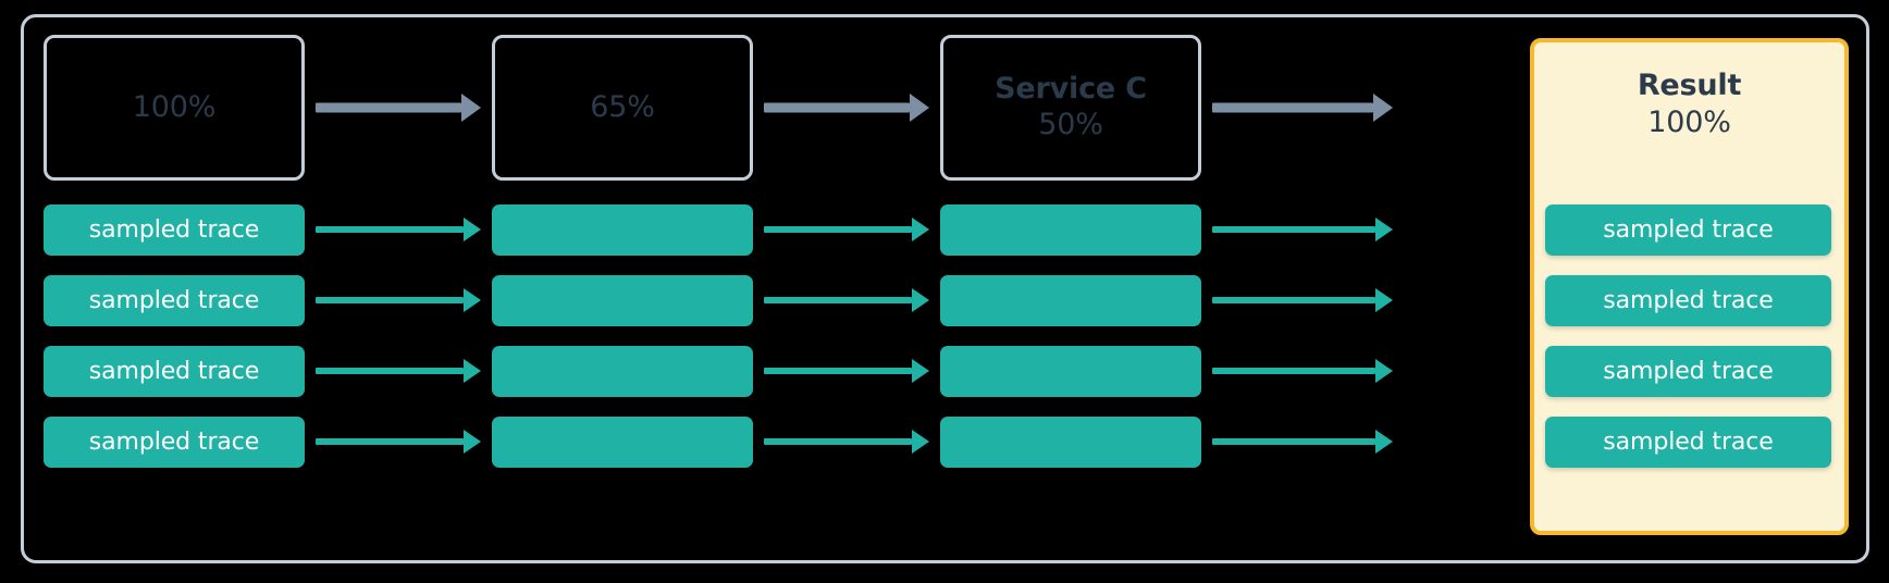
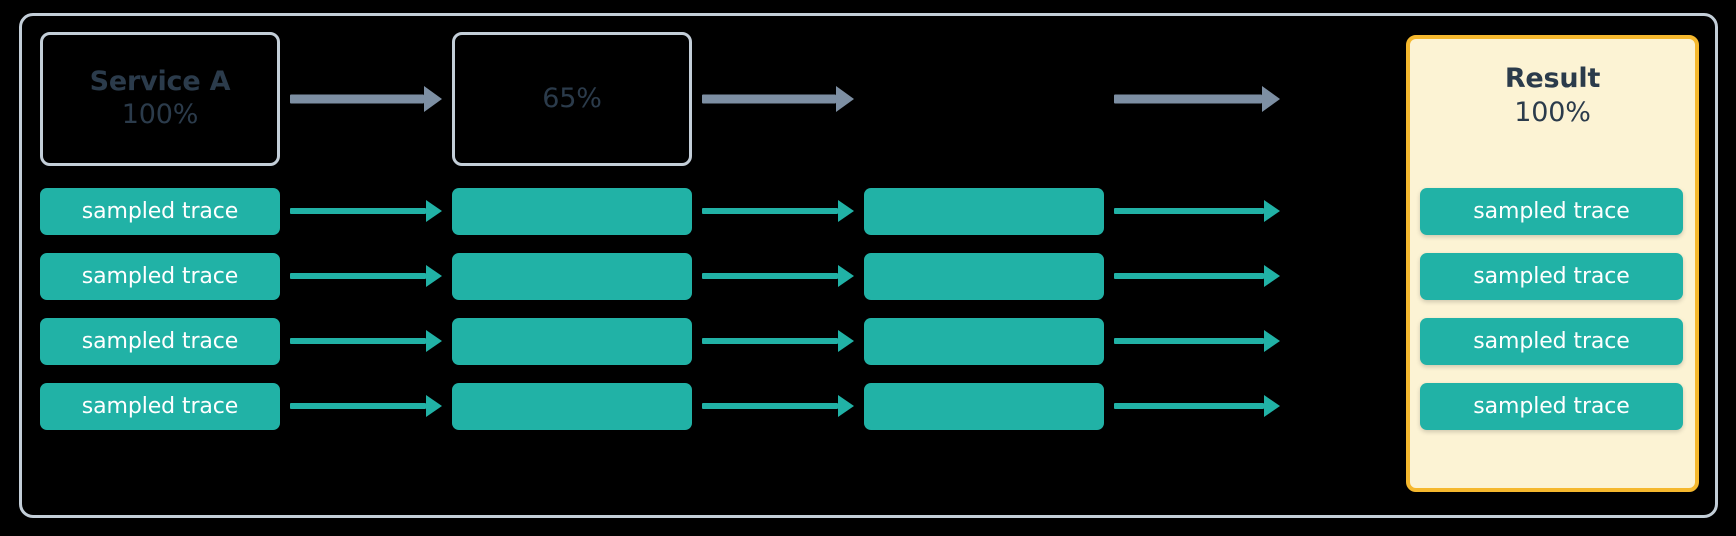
+ Service A
  100%
  65%
- Service C
- 50%
  Result
  100%
  sampled trace
  sampled trace
  sampled trace
  sampled trace
  sampled trace
  sampled trace
  sampled trace
  sampled trace
